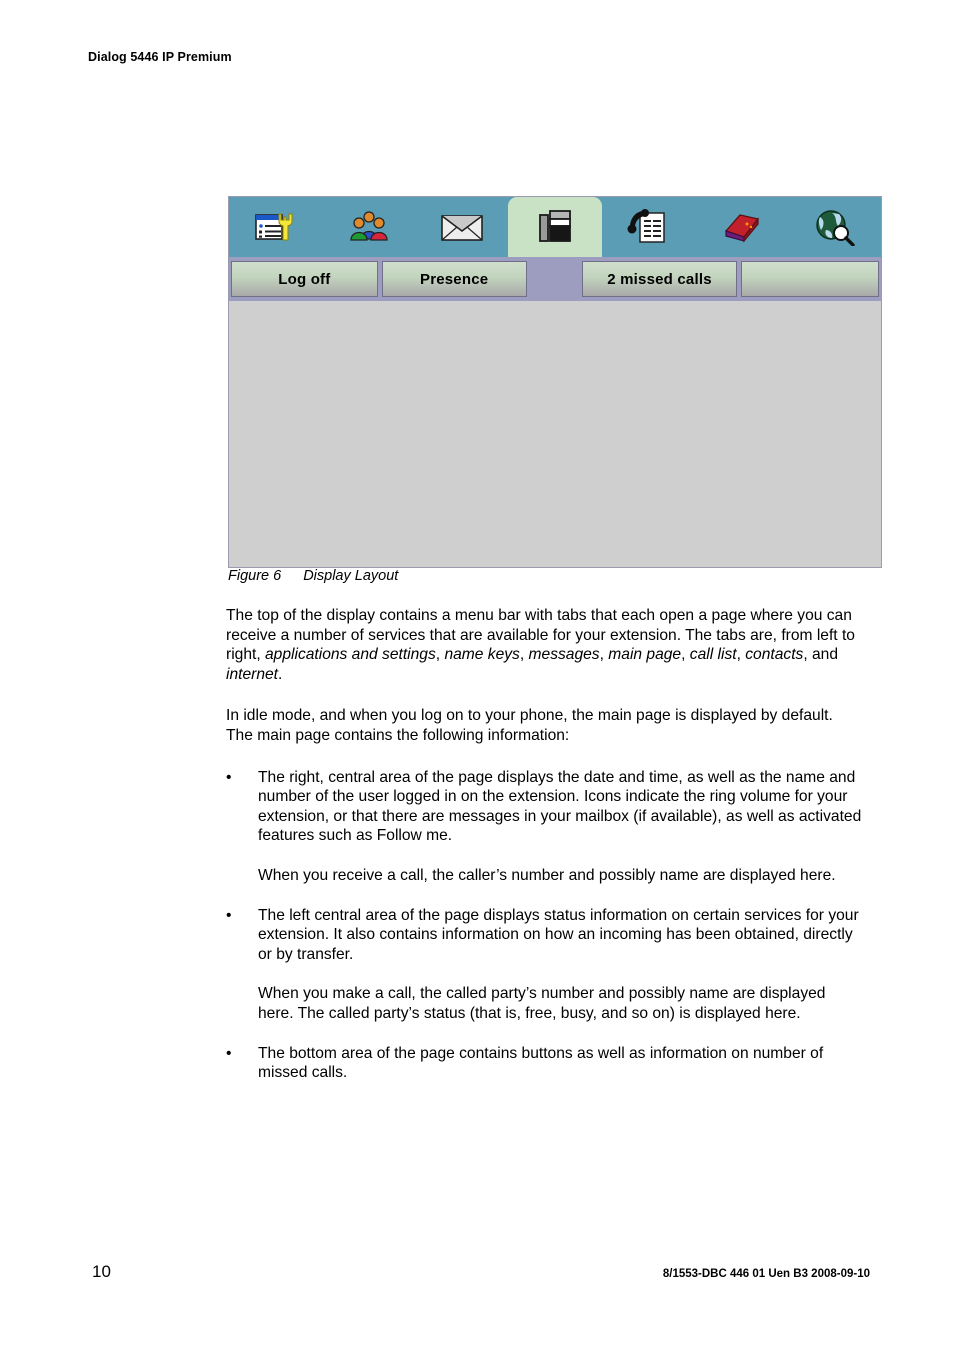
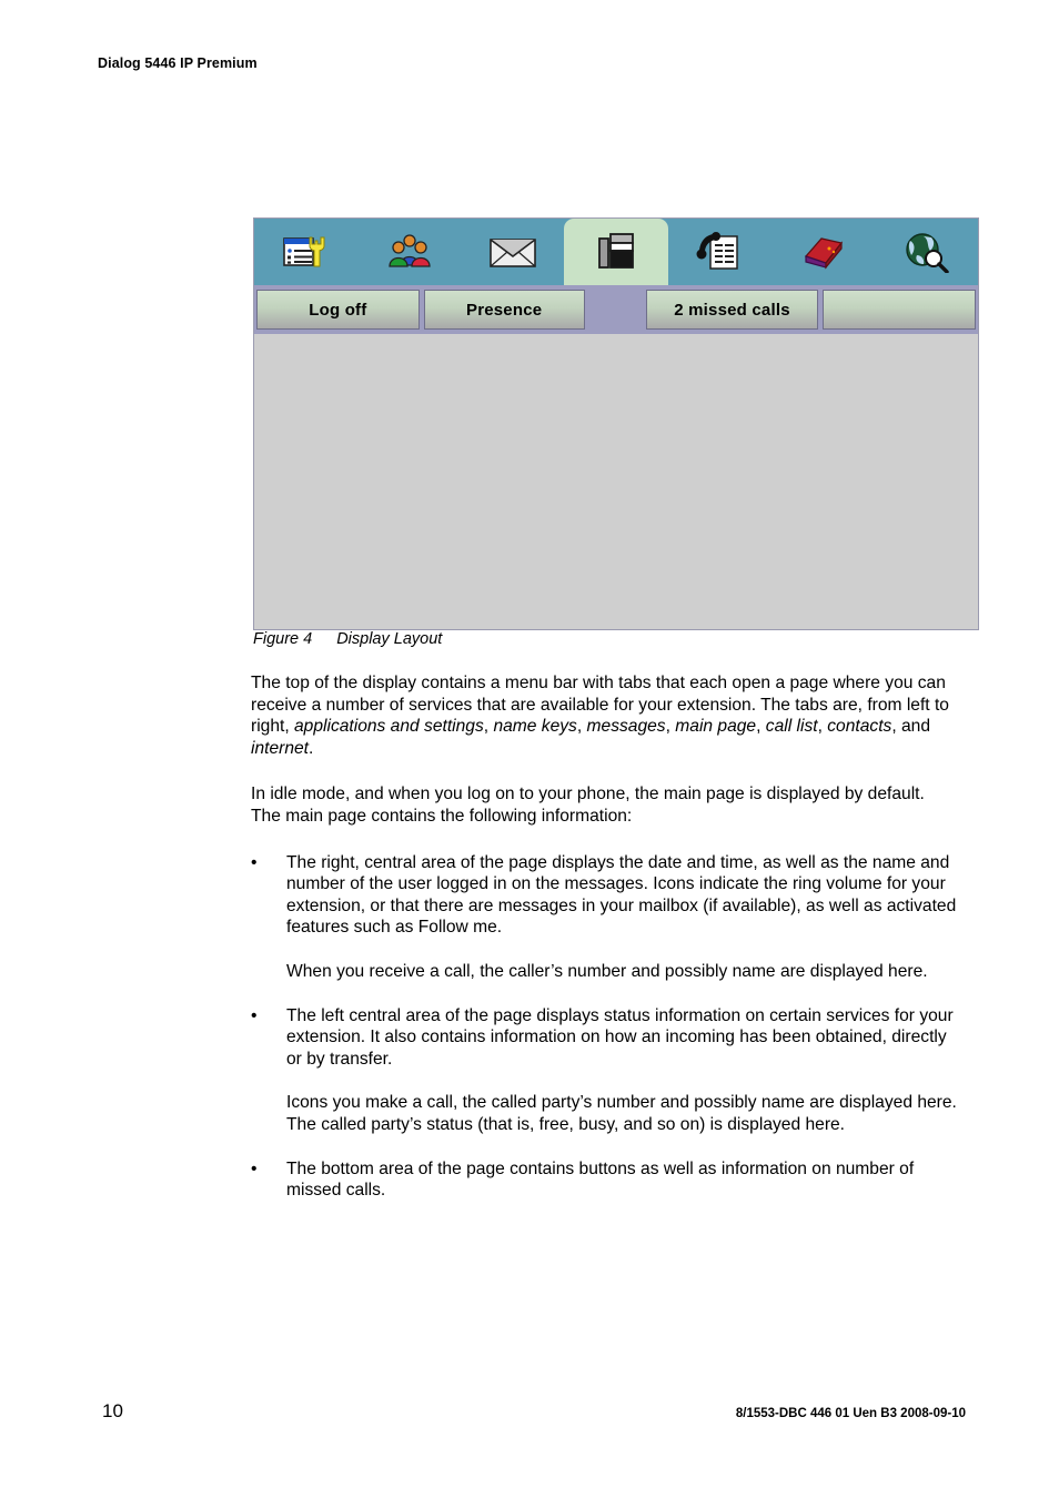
  Dialog 5446 IP Premium
  Log off
  Presence
  2 missed calls
- Figure 6 Display Layout
+ Figure 4 Display Layout
  The top of the display contains a menu bar with tabs that each open a page where you can receive a number of services that are available for your extension. The tabs are, from left to right, applications and settings, name keys, messages, main page, call list, contacts, and internet.
  In idle mode, and when you log on to your phone, the main page is displayed by default. The main page contains the following information:
  •
- The right, central area of the page displays the date and time, as well as the name and number of the user logged in on the extension. Icons indicate the ring volume for your extension, or that there are messages in your mailbox (if available), as well as activated features such as Follow me.
+ The right, central area of the page displays the date and time, as well as the name and number of the user logged in on the messages. Icons indicate the ring volume for your extension, or that there are messages in your mailbox (if available), as well as activated features such as Follow me.
  When you receive a call, the caller’s number and possibly name are displayed here.
  •
  The left central area of the page displays status information on certain services for your extension. It also contains information on how an incoming has been obtained, directly or by transfer.
- When you make a call, the called party’s number and possibly name are displayed here. The called party’s status (that is, free, busy, and so on) is displayed here.
+ Icons you make a call, the called party’s number and possibly name are displayed here. The called party’s status (that is, free, busy, and so on) is displayed here.
  •
  The bottom area of the page contains buttons as well as information on number of missed calls.
  10
  8/1553-DBC 446 01 Uen B3 2008-09-10
